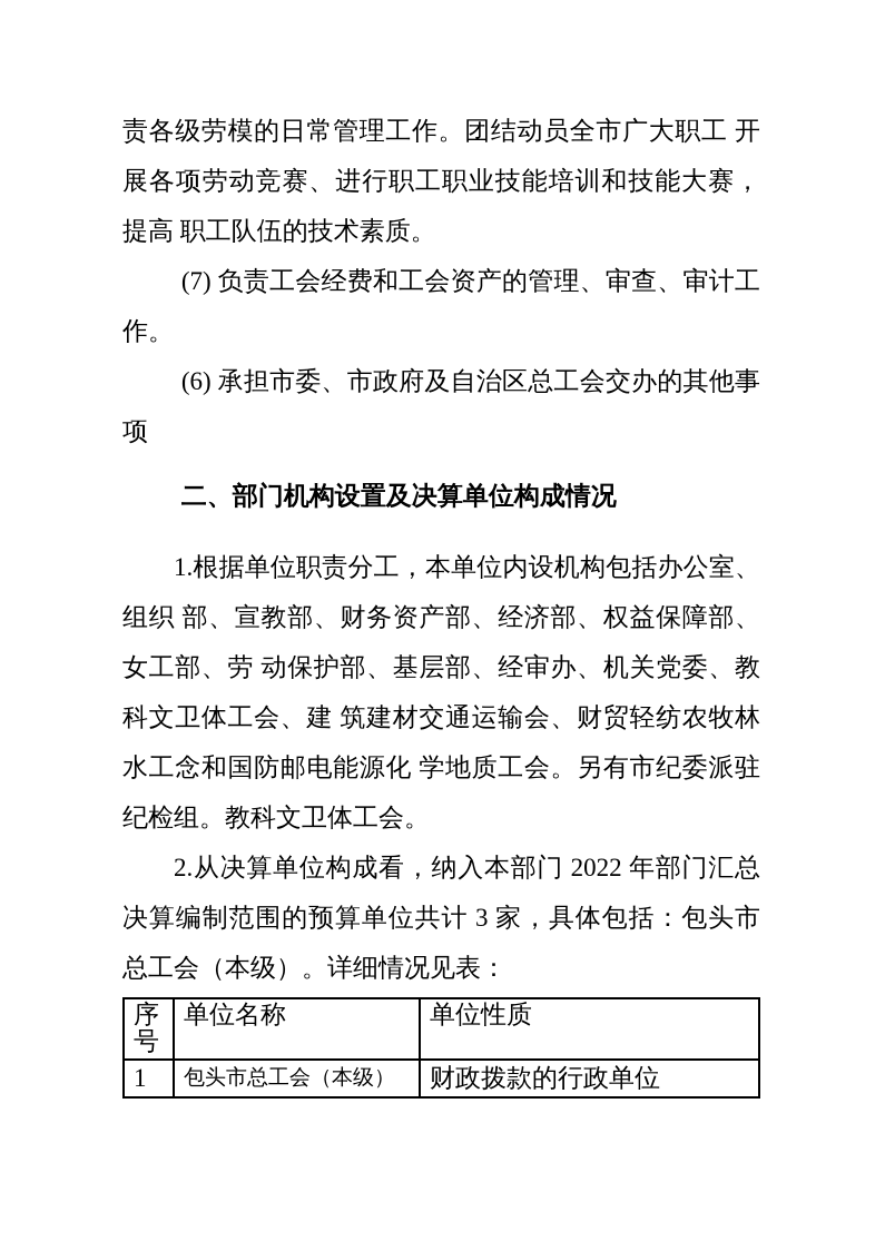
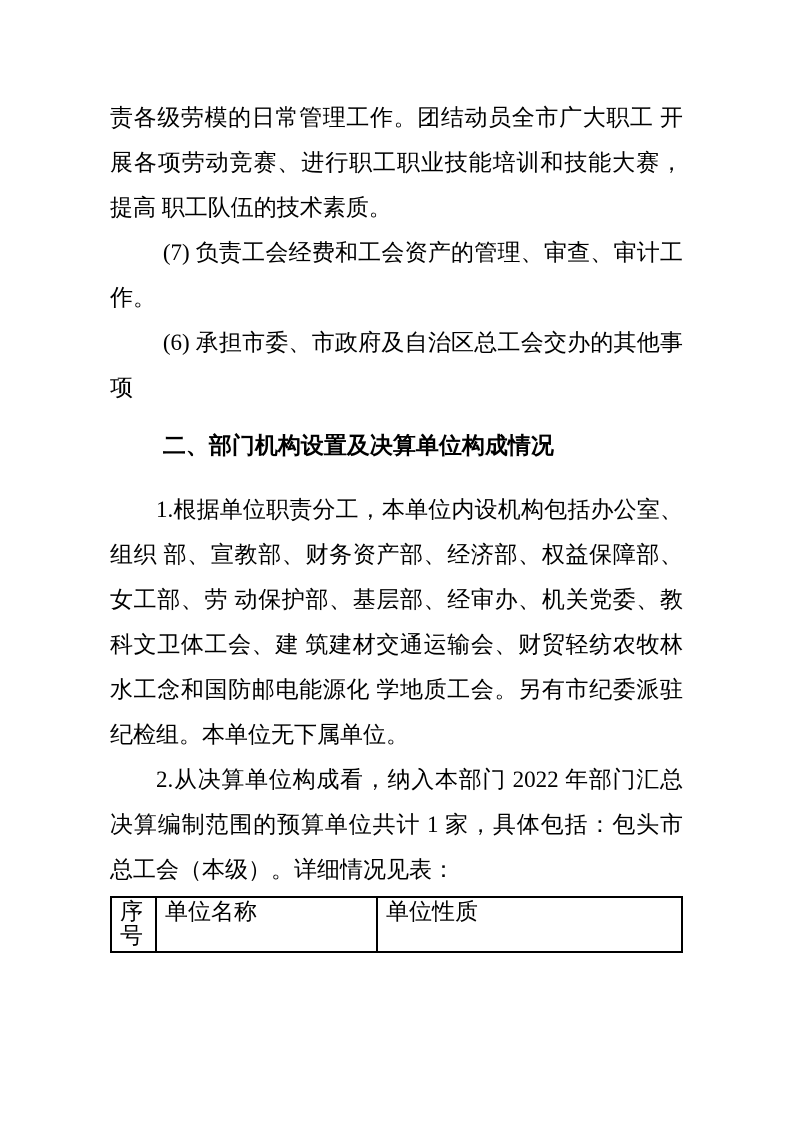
  责各级劳模的日常管理工作。团结动员全市广大职工 开展各项劳动竞赛、进行职工职业技能培训和技能大赛，提高 职工队伍的技术素质。
  (7) 负责工会经费和工会资产的管理、审查、审计工作。
  (6) 承担市委、市政府及自治区总工会交办的其他事项
  二、部门机构设置及决算单位构成情况
- 1.根据单位职责分工，本单位内设机构包括办公室、组织 部、宣教部、财务资产部、经济部、权益保障部、女工部、劳 动保护部、基层部、经审办、机关党委、教科文卫体工会、建 筑建材交通运输会、财贸轻纺农牧林水工念和国防邮电能源化 学地质工会。另有市纪委派驻纪检组。教科文卫体工会。
+ 1.根据单位职责分工，本单位内设机构包括办公室、组织 部、宣教部、财务资产部、经济部、权益保障部、女工部、劳 动保护部、基层部、经审办、机关党委、教科文卫体工会、建 筑建材交通运输会、财贸轻纺农牧林水工念和国防邮电能源化 学地质工会。另有市纪委派驻纪检组。本单位无下属单位。
- 2.从决算单位构成看，纳入本部门 2022 年部门汇总决算编制范围的预算单位共计 3 家，具体包括：包头市总工会（本级）。详细情况见表：
+ 2.从决算单位构成看，纳入本部门 2022 年部门汇总决算编制范围的预算单位共计 1 家，具体包括：包头市总工会（本级）。详细情况见表：
  序号	单位名称	单位性质
- 1	包头市总工会（本级）	财政拨款的行政单位
